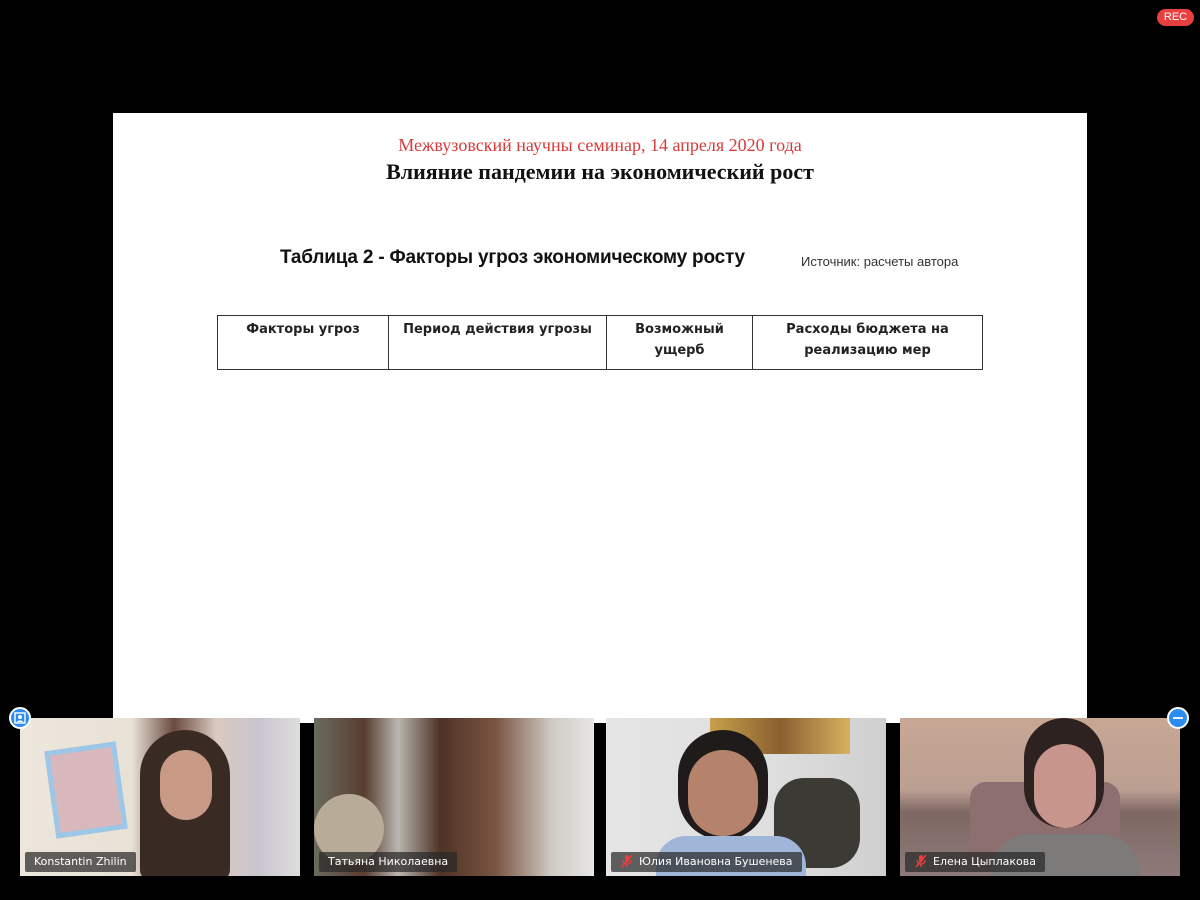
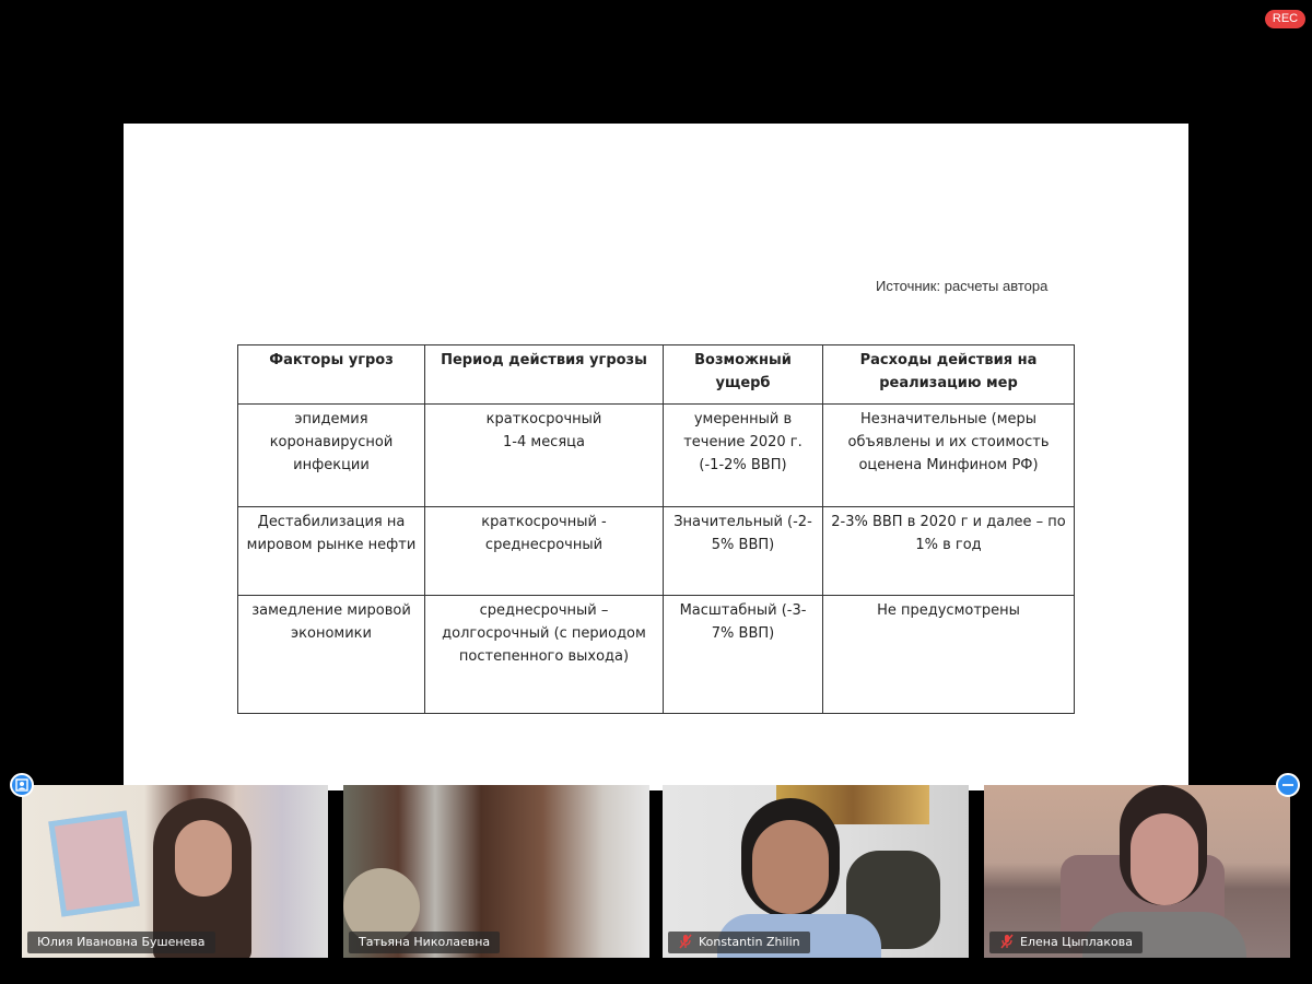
  REC
- Межвузовский научны семинар, 14 апреля 2020 года
- Влияние пандемии на экономический рост
- Таблица 2 - Факторы угроз экономическому росту
  Источник: расчеты автора
- Факторы угроз	Период действия угрозы	Возможный ущерб	Расходы бюджета на реализацию мер
+ Факторы угроз	Период действия угрозы	Возможный ущерб	Расходы действия на реализацию мер
+ эпидемия коронавирусной инфекции	краткосрочный 1-4 месяца	умеренный в течение 2020 г. (-1-2% ВВП)	Незначительные (меры объявлены и их стоимость оценена Минфином РФ)
+ Дестабилизация на мировом рынке нефти	краткосрочный - среднесрочный	Значительный (-2-5% ВВП)	2-3% ВВП в 2020 г и далее – по 1% в год
+ замедление мировой экономики	среднесрочный – долгосрочный (с периодом постепенного выхода)	Масштабный (-3-7% ВВП)	Не предусмотрены
- Konstantin Zhilin
+ Юлия Ивановна Бушенева
  Татьяна Николаевна
- Юлия Ивановна Бушенева
+ Konstantin Zhilin
  Елена Цыплакова
